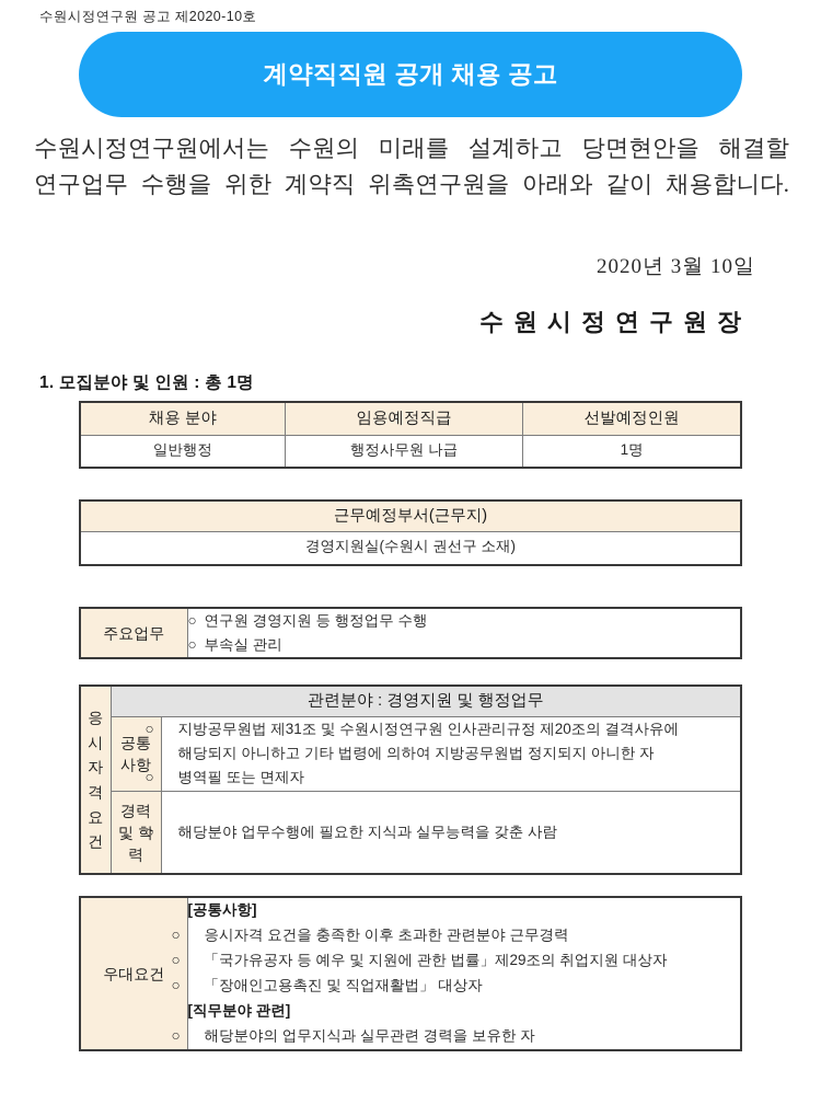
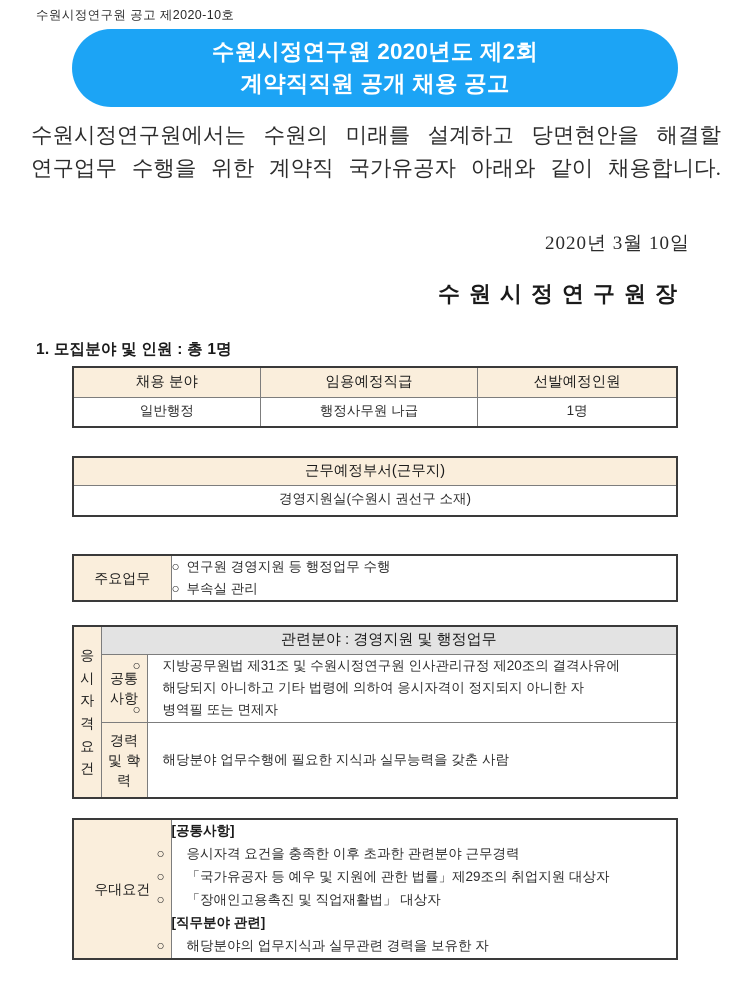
  수원시정연구원 공고 제2020-10호
+ 수원시정연구원 2020년도 제2회
  계약직직원 공개 채용 공고
  수원시정연구원에서는 수원의 미래를 설계하고 당면현안을 해결할
- 연구업무 수행을 위한 계약직 위촉연구원을 아래와 같이 채용합니다.
+ 연구업무 수행을 위한 계약직 국가유공자 아래와 같이 채용합니다.
  2020년 3월 10일
  수원시정연구원장
  1. 모집분야 및 인원 : 총 1명
  채용 분야	임용예정직급	선발예정인원
  일반행정	행정사무원 나급	1명
  근무예정부서(근무지)
  경영지원실(수원시 권선구 소재)
  주요업무	○ 연구원 경영지원 등 행정업무 수행 ○ 부속실 관리
  응 시 자 격 요 건	관련분야 : 경영지원 및 행정업무
- 공통 사항	○ 지방공무원법 제31조 및 수원시정연구원 인사관리규정 제20조의 결격사유에 해당되지 아니하고 기타 법령에 의하여 지방공무원법 정지되지 아니한 자 ○ 병역필 또는 면제자
+ 공통 사항	○ 지방공무원법 제31조 및 수원시정연구원 인사관리규정 제20조의 결격사유에 해당되지 아니하고 기타 법령에 의하여 응시자격이 정지되지 아니한 자 ○ 병역필 또는 면제자
  경력 및 학력	○ 해당분야 업무수행에 필요한 지식과 실무능력을 갖춘 사람
  우대요건	[공통사항] ○ 응시자격 요건을 충족한 이후 초과한 관련분야 근무경력 ○ 「국가유공자 등 예우 및 지원에 관한 법률」제29조의 취업지원 대상자 ○ 「장애인고용촉진 및 직업재활법」 대상자 [직무분야 관련] ○ 해당분야의 업무지식과 실무관련 경력을 보유한 자
